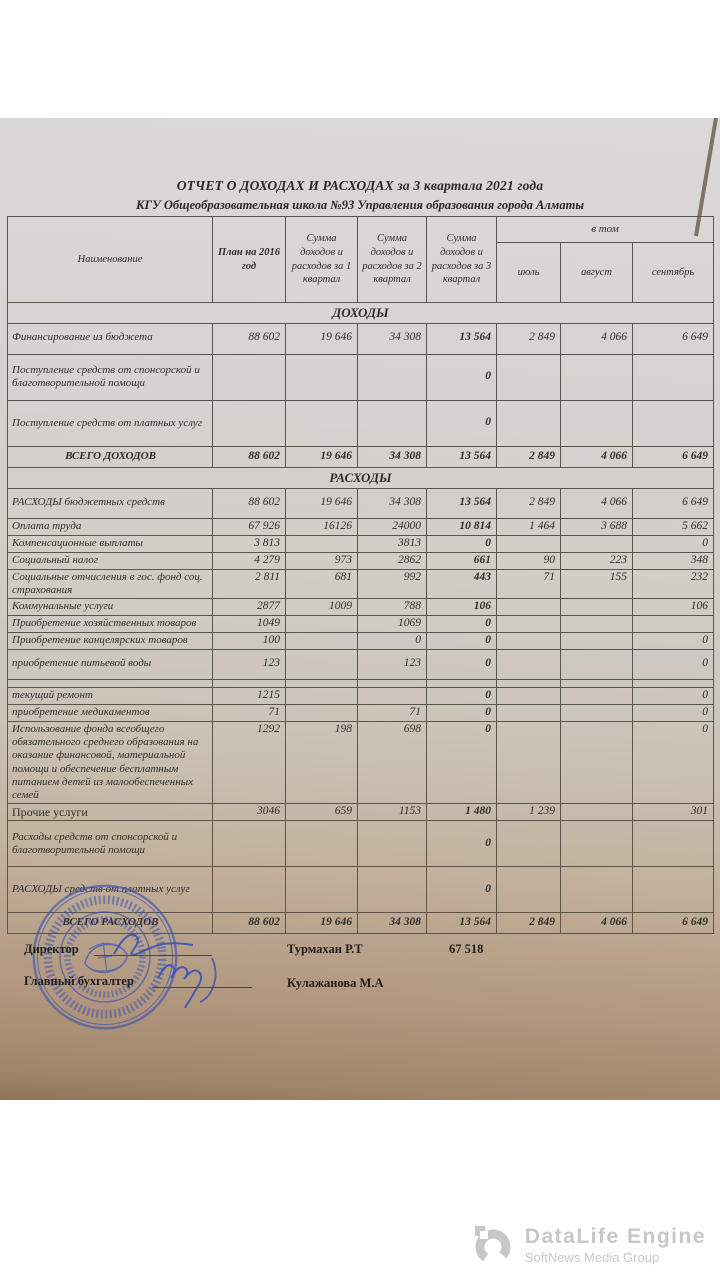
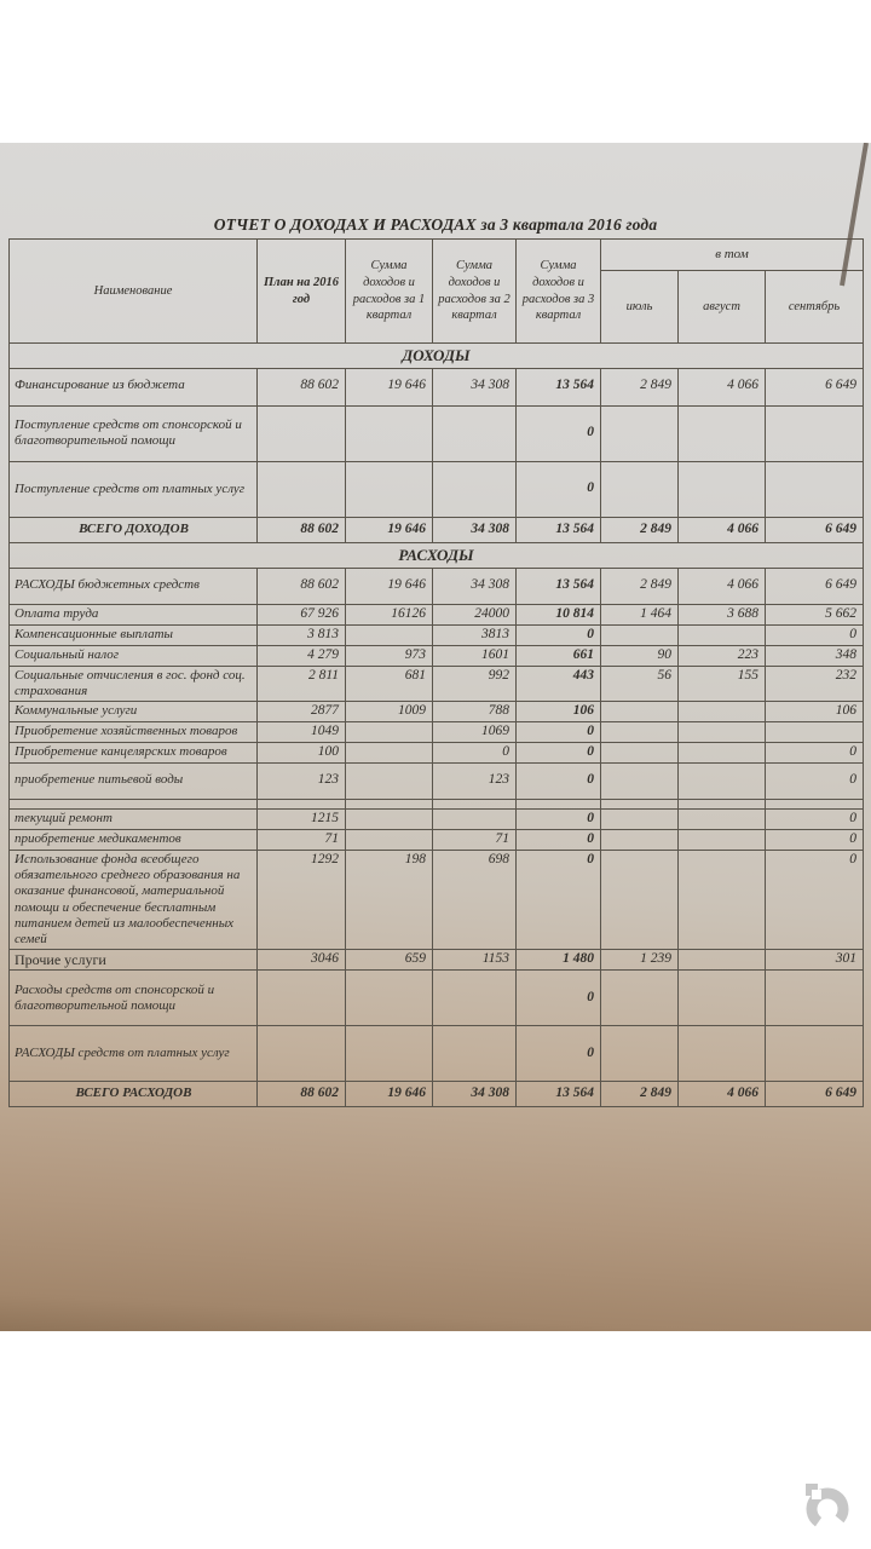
- ОТЧЕТ О ДОХОДАХ И РАСХОДАХ за 3 квартала 2021 года
+ ОТЧЕТ О ДОХОДАХ И РАСХОДАХ за 3 квартала 2016 года
- КГУ Общеобразовательная школа №93 Управления образования города Алматы
  Наименование	План на 2016 год	Сумма доходов и расходов за 1 квартал	Сумма доходов и расходов за 2 квартал	Сумма доходов и расходов за 3 квартал	в том
  июль	август	сентябрь
  ДОХОДЫ
  Финансирование из бюджета	88 602	19 646	34 308	13 564	2 849	4 066	6 649
  Поступление средств от спонсорской и благотворительной помощи				0
  Поступление средств от платных услуг				0
  ВСЕГО ДОХОДОВ	88 602	19 646	34 308	13 564	2 849	4 066	6 649
  РАСХОДЫ
  РАСХОДЫ бюджетных средств	88 602	19 646	34 308	13 564	2 849	4 066	6 649
  Оплата труда	67 926	16126	24000	10 814	1 464	3 688	5 662
  Компенсационные выплаты	3 813		3813	0			0
- Социальный налог	4 279	973	2862	661	90	223	348
+ Социальный налог	4 279	973	1601	661	90	223	348
- Социальные отчисления в гос. фонд соц. страхования	2 811	681	992	443	71	155	232
+ Социальные отчисления в гос. фонд соц. страхования	2 811	681	992	443	56	155	232
  Коммунальные услуги	2877	1009	788	106			106
  Приобретение хозяйственных товаров	1049		1069	0
  Приобретение канцелярских товаров	100		0	0			0
  приобретение питьевой воды	123		123	0			0
  текущий ремонт	1215			0			0
  приобретение медикаментов	71		71	0			0
  Использование фонда всеобщего обязательного среднего образования на оказание финансовой, материальной помощи и обеспечение бесплатным питанием детей из малообеспеченных семей	1292	198	698	0			0
  Прочие услуги	3046	659	1153	1 480	1 239		301
  Расходы средств от спонсорской и благотворительной помощи				0
  РАСХОДЫ средств от платных услуг				0
  ВСЕГО РАСХОДОВ	88 602	19 646	34 308	13 564	2 849	4 066	6 649
- Директор
- Турмахан Р.Т
- 67 518
- Главный бухгалтер
- Кулажанова М.А
- DataLife Engine
- SoftNews Media Group
